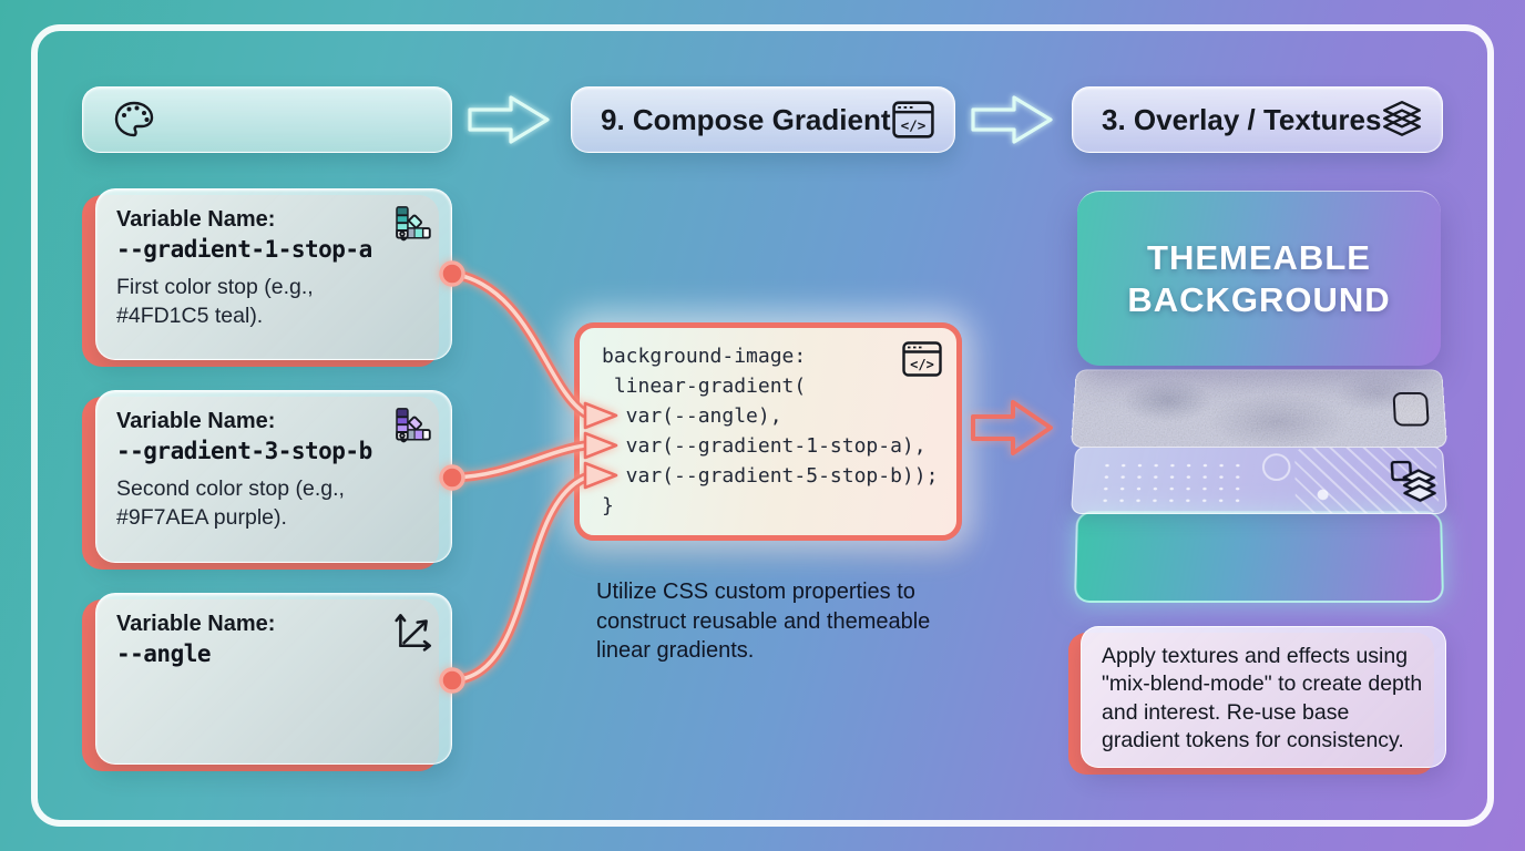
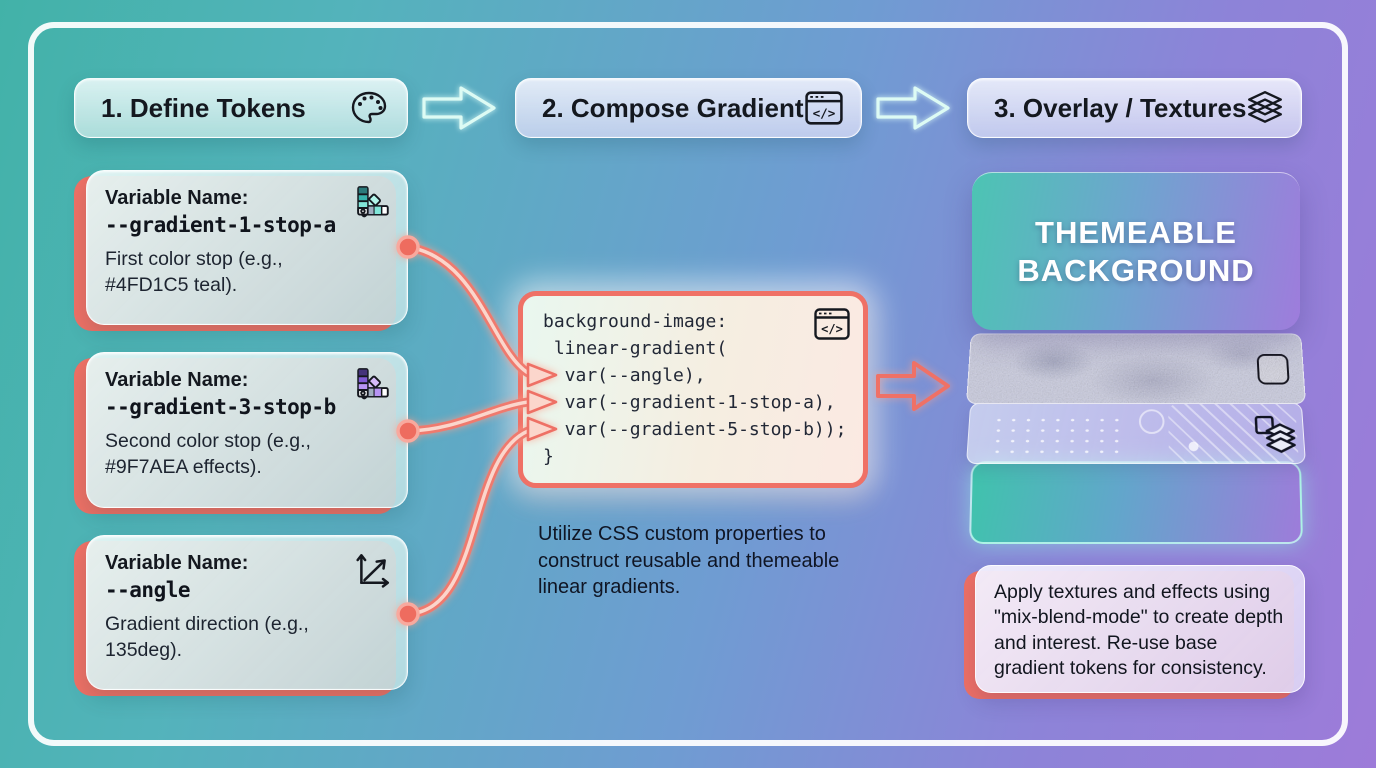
+ 1. Define Tokens
- 9. Compose Gradient
+ 2. Compose Gradient
  </>
  3. Overlay / Textures
  Variable Name:
  --gradient-1-stop-a
  First color stop (e.g., #4FD1C5 teal).
  Variable Name:
  --gradient-3-stop-b
- Second color stop (e.g., #9F7AEA purple).
+ Second color stop (e.g., #9F7AEA effects).
  Variable Name:
  --angle
+ Gradient direction (e.g., 135deg).
  background-image:
  linear-gradient(
  var(--angle),
  var(--gradient-1-stop-a),
  var(--gradient-5-stop-b));
  }
  </>
  Utilize CSS custom properties to construct reusable and themeable linear gradients.
  THEMEABLE
  BACKGROUND
  Apply textures and effects using "mix-blend-mode" to create depth and interest. Re-use base gradient tokens for consistency.
